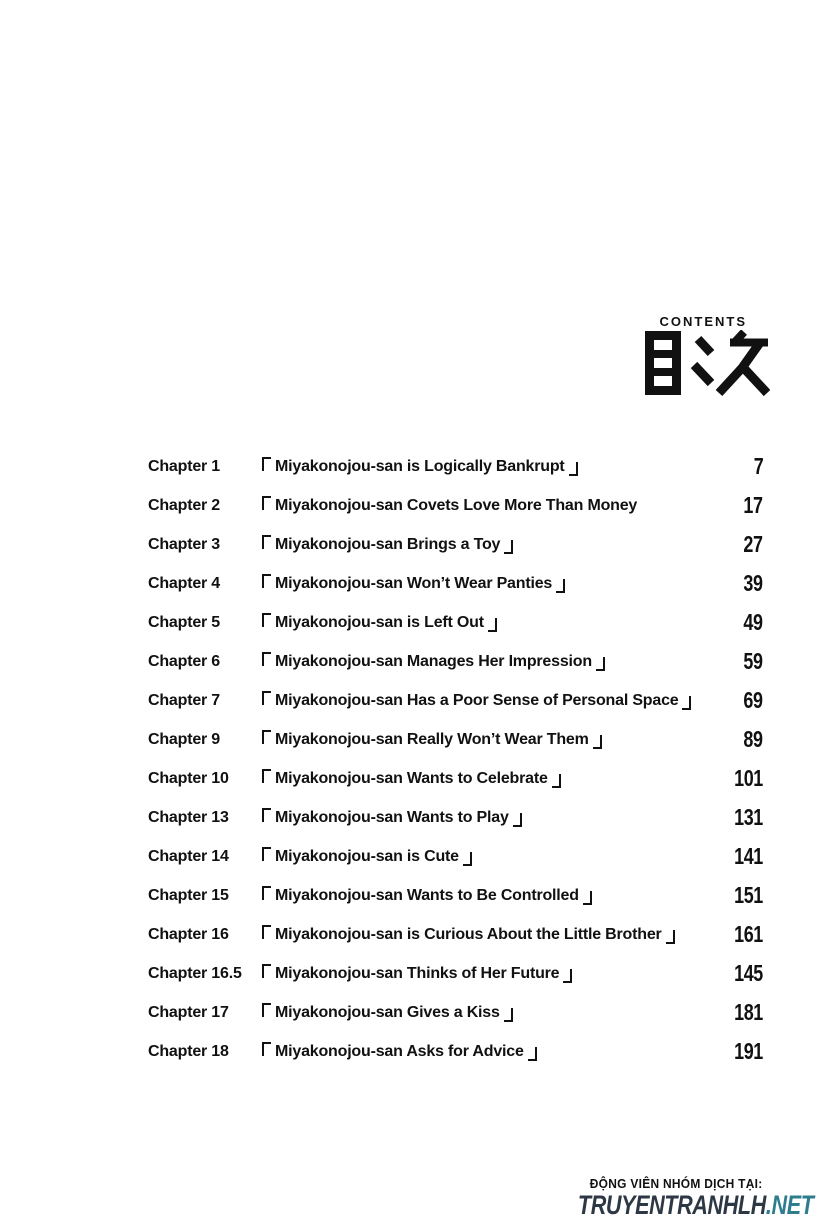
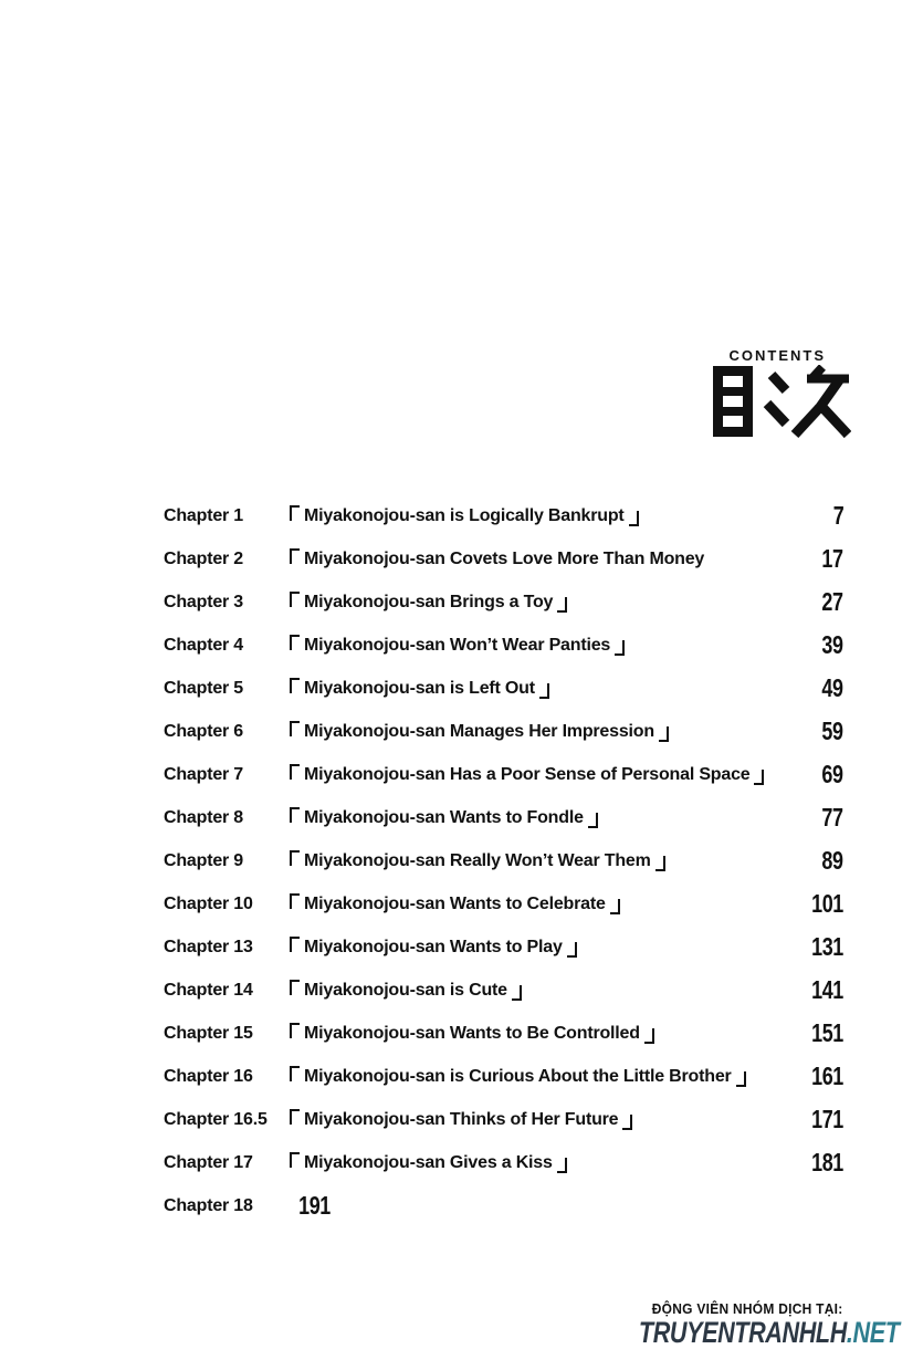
  CONTENTS
  Chapter 1
  Miyakonojou-san is Logically Bankrupt
  7
  Chapter 2
  Miyakonojou-san Covets Love More Than Money
  17
  Chapter 3
  Miyakonojou-san Brings a Toy
  27
  Chapter 4
  Miyakonojou-san Won’t Wear Panties
  39
  Chapter 5
  Miyakonojou-san is Left Out
  49
  Chapter 6
  Miyakonojou-san Manages Her Impression
  59
  Chapter 7
  Miyakonojou-san Has a Poor Sense of Personal Space
  69
+ Chapter 8
+ Miyakonojou-san Wants to Fondle
+ 77
  Chapter 9
  Miyakonojou-san Really Won’t Wear Them
  89
  Chapter 10
  Miyakonojou-san Wants to Celebrate
  101
  Chapter 13
  Miyakonojou-san Wants to Play
  131
  Chapter 14
  Miyakonojou-san is Cute
  141
  Chapter 15
  Miyakonojou-san Wants to Be Controlled
  151
  Chapter 16
  Miyakonojou-san is Curious About the Little Brother
  161
  Chapter 16.5
  Miyakonojou-san Thinks of Her Future
- 145
+ 171
  Chapter 17
  Miyakonojou-san Gives a Kiss
  181
  Chapter 18
- Miyakonojou-san Asks for Advice
  191
  ĐỘNG VIÊN NHÓM DỊCH TẠI:
  TRUYENTRANHLH.NET
